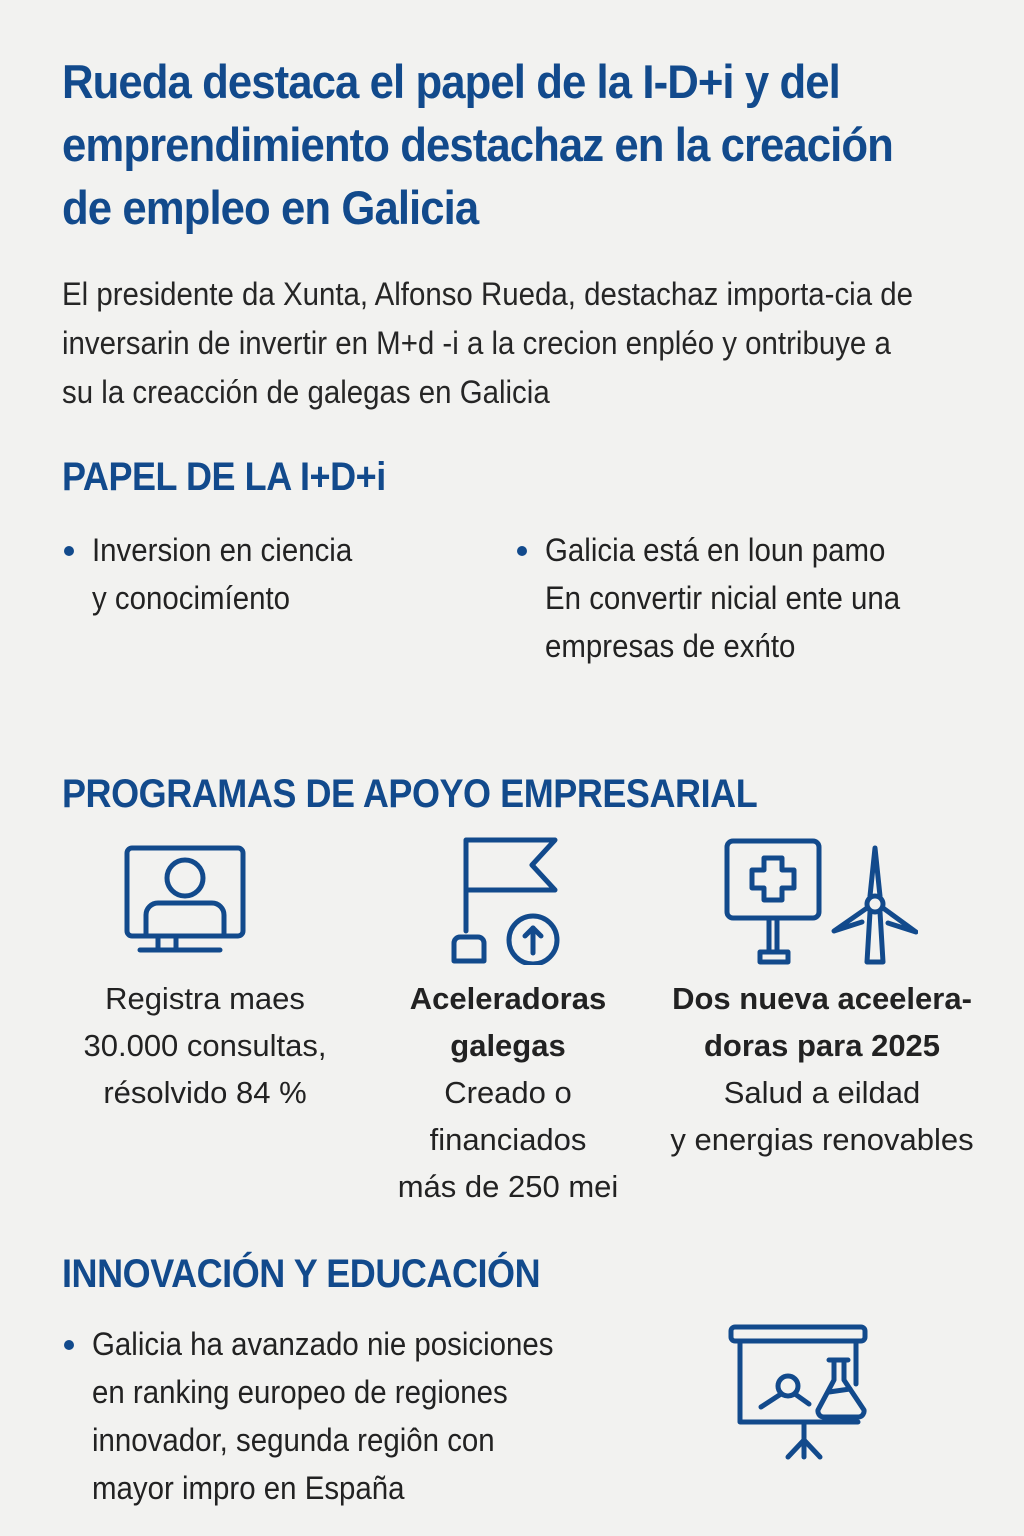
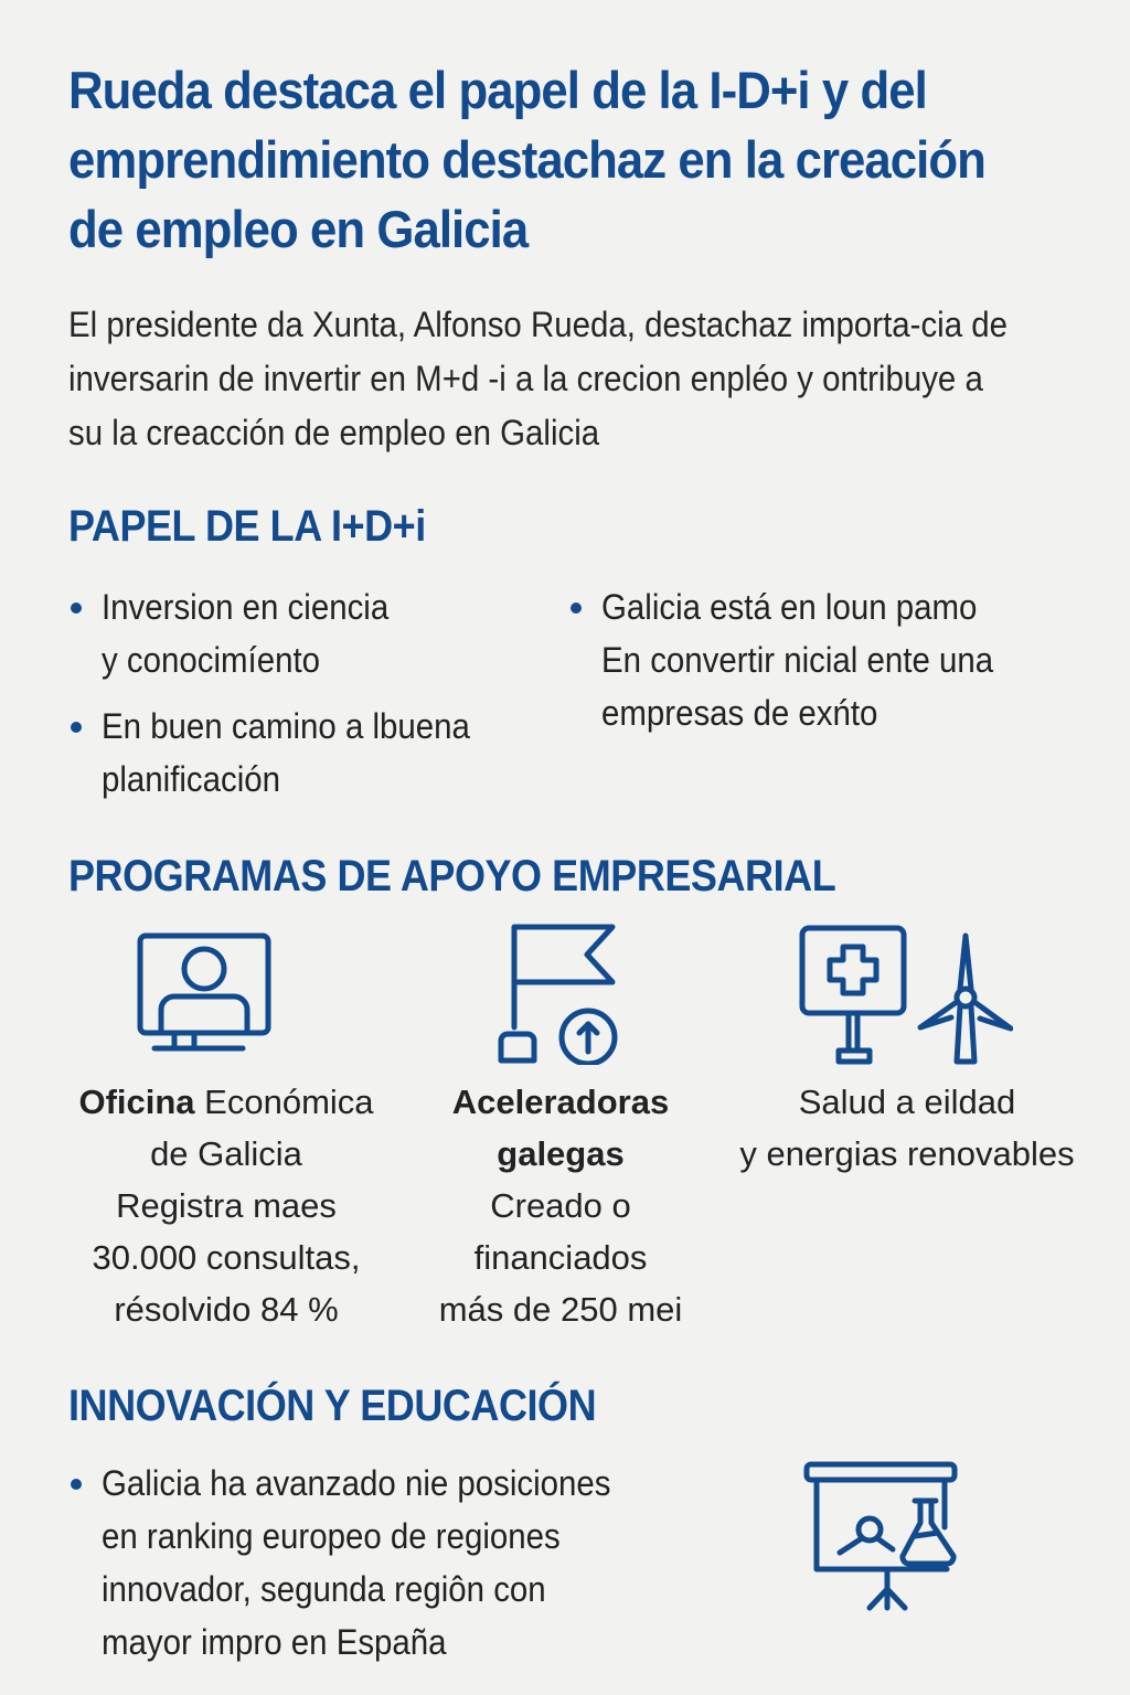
  Rueda destaca el papel de la I-D+i y del emprendimiento destachaz en la creación de empleo en Galicia
- El presidente da Xunta, Alfonso Rueda, destachaz importa-cia de inversarin de invertir en M+d -i a la crecion enpléo y ontribuye a su la creacción de galegas en Galicia
+ El presidente da Xunta, Alfonso Rueda, destachaz importa-cia de inversarin de invertir en M+d -i a la crecion enpléo y ontribuye a su la creacción de empleo en Galicia
  PAPEL DE LA I+D+i
  Inversion en ciencia
  y conocimíento
+ En buen camino a lbuena
+ planificación
  Galicia está en loun pamo
  En convertir nicial ente una
  empresas de exńto
  PROGRAMAS DE APOYO EMPRESARIAL
+ Oficina Económica
+ de Galicia
  Registra maes
  30.000 consultas,
  résolvido 84 %
  Aceleradoras
  galegas
  Creado o
  financiados
  más de 250 mei
- Dos nueva aceelera-
- doras para 2025
  Salud a eildad
  y energias renovables
  INNOVACIÓN Y EDUCACIÓN
  Galicia ha avanzado nie posiciones
  en ranking europeo de regiones
  innovador, segunda regiôn con
  mayor impro en España
